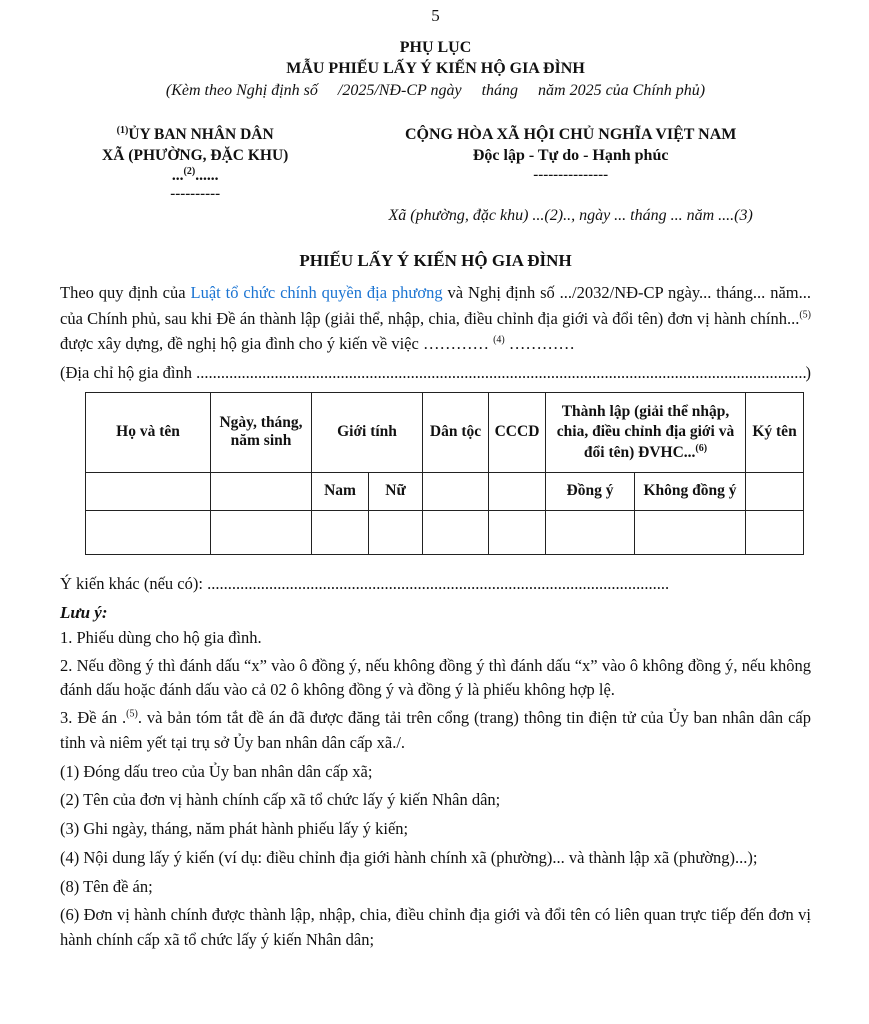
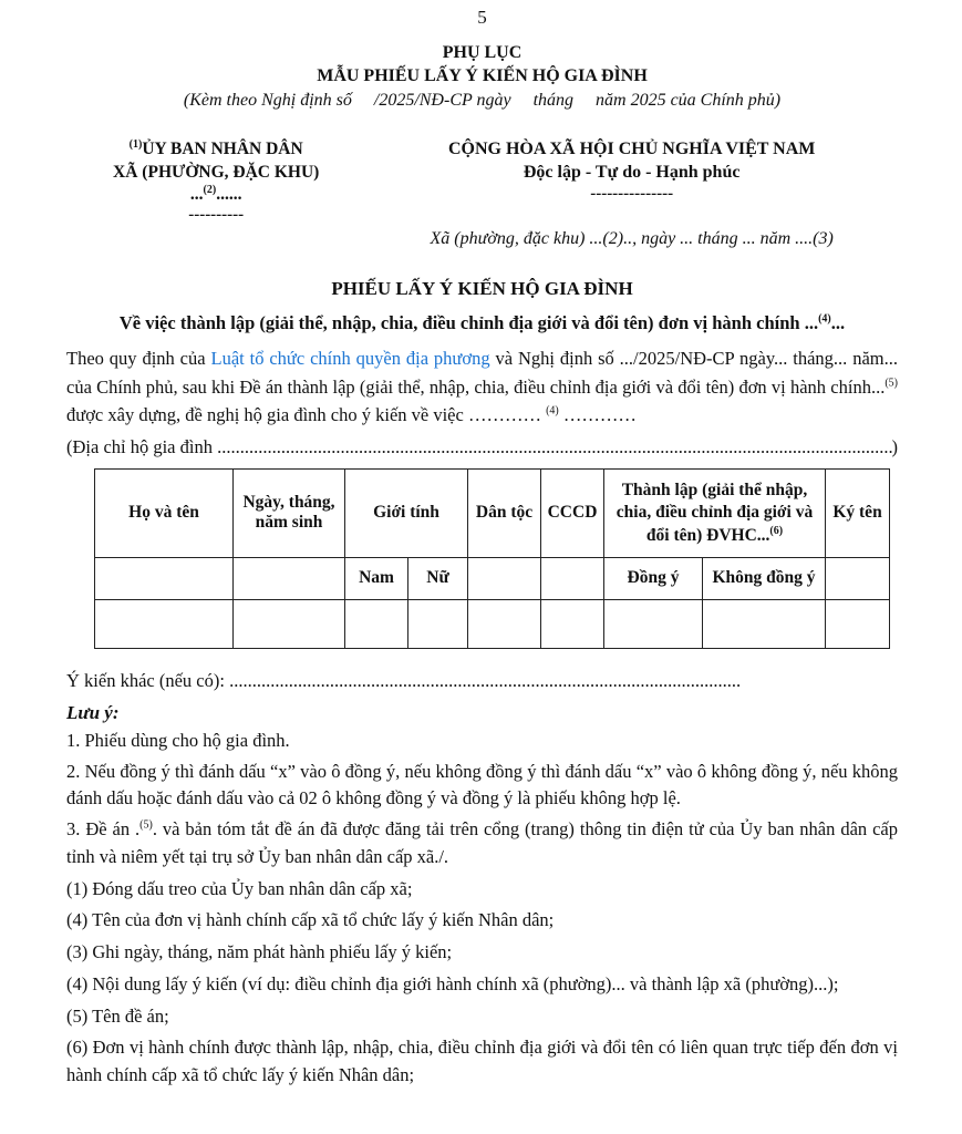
  5
  PHỤ LỤC
  MẪU PHIẾU LẤY Ý KIẾN HỘ GIA ĐÌNH
  (Kèm theo Nghị định số /2025/NĐ-CP ngày tháng năm 2025 của Chính phủ)
  (1)ỦY BAN NHÂN DÂN
  XÃ (PHƯỜNG, ĐẶC KHU)
  ...(2)......
  ----------
  CỘNG HÒA XÃ HỘI CHỦ NGHĨA VIỆT NAM
  Độc lập - Tự do - Hạnh phúc
  ---------------
  Xã (phường, đặc khu) ...(2).., ngày ... tháng ... năm ....(3)
  PHIẾU LẤY Ý KIẾN HỘ GIA ĐÌNH
+ Về việc thành lập (giải thể, nhập, chia, điều chỉnh địa giới và đổi tên) đơn vị hành chính ...(4)...
- Theo quy định của Luật tổ chức chính quyền địa phương và Nghị định số .../2032/NĐ-CP ngày... tháng... năm... của Chính phủ, sau khi Đề án thành lập (giải thể, nhập, chia, điều chỉnh địa giới và đổi tên) đơn vị hành chính...(5) được xây dựng, đề nghị hộ gia đình cho ý kiến về việc ………… (4) …………
+ Theo quy định của Luật tổ chức chính quyền địa phương và Nghị định số .../2025/NĐ-CP ngày... tháng... năm... của Chính phủ, sau khi Đề án thành lập (giải thể, nhập, chia, điều chỉnh địa giới và đổi tên) đơn vị hành chính...(5) được xây dựng, đề nghị hộ gia đình cho ý kiến về việc ………… (4) …………
  (Địa chỉ hộ gia đình
  ....................................................................................................................................................
  )
  Họ và tên	Ngày, tháng, năm sinh	Giới tính	Dân tộc	CCCD	Thành lập (giải thể nhập, chia, điều chỉnh địa giới và đổi tên) ĐVHC...(6)	Ký tên
  		Nam	Nữ			Đồng ý	Không đồng ý
  Ý kiến khác (nếu có):
  ................................................................................................................
  Lưu ý:
  1. Phiếu dùng cho hộ gia đình.
  2. Nếu đồng ý thì đánh dấu “x” vào ô đồng ý, nếu không đồng ý thì đánh dấu “x” vào ô không đồng ý, nếu không đánh dấu hoặc đánh dấu vào cả 02 ô không đồng ý và đồng ý là phiếu không hợp lệ.
  3. Đề án .(5). và bản tóm tắt đề án đã được đăng tải trên cổng (trang) thông tin điện tử của Ủy ban nhân dân cấp tỉnh và niêm yết tại trụ sở Ủy ban nhân dân cấp xã./.
  (1) Đóng dấu treo của Ủy ban nhân dân cấp xã;
- (2) Tên của đơn vị hành chính cấp xã tổ chức lấy ý kiến Nhân dân;
+ (4) Tên của đơn vị hành chính cấp xã tổ chức lấy ý kiến Nhân dân;
  (3) Ghi ngày, tháng, năm phát hành phiếu lấy ý kiến;
  (4) Nội dung lấy ý kiến (ví dụ: điều chỉnh địa giới hành chính xã (phường)... và thành lập xã (phường)...);
- (8) Tên đề án;
+ (5) Tên đề án;
  (6) Đơn vị hành chính được thành lập, nhập, chia, điều chỉnh địa giới và đổi tên có liên quan trực tiếp đến đơn vị hành chính cấp xã tổ chức lấy ý kiến Nhân dân;
